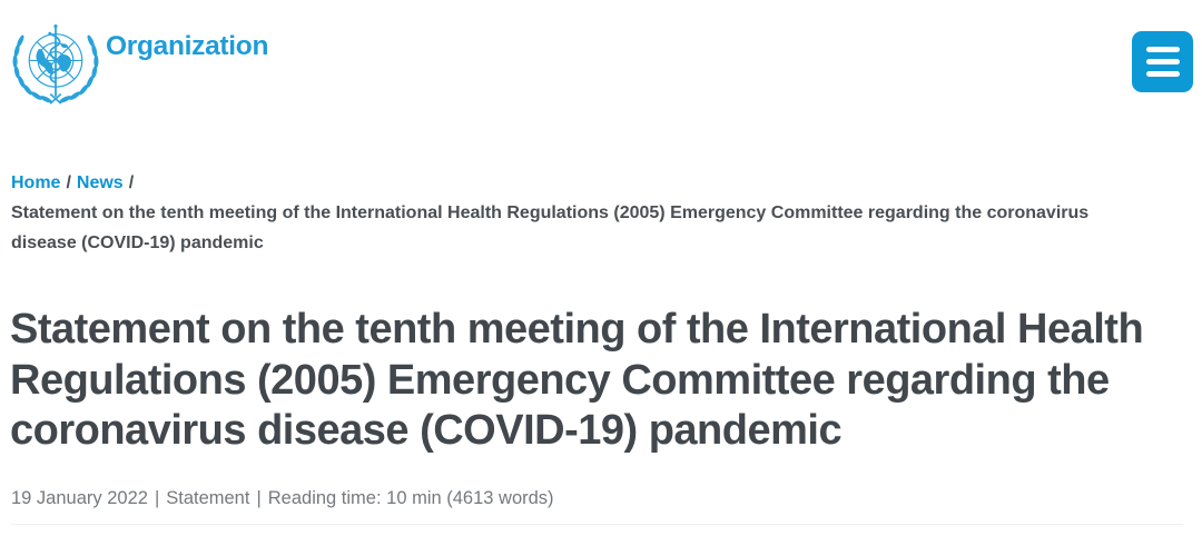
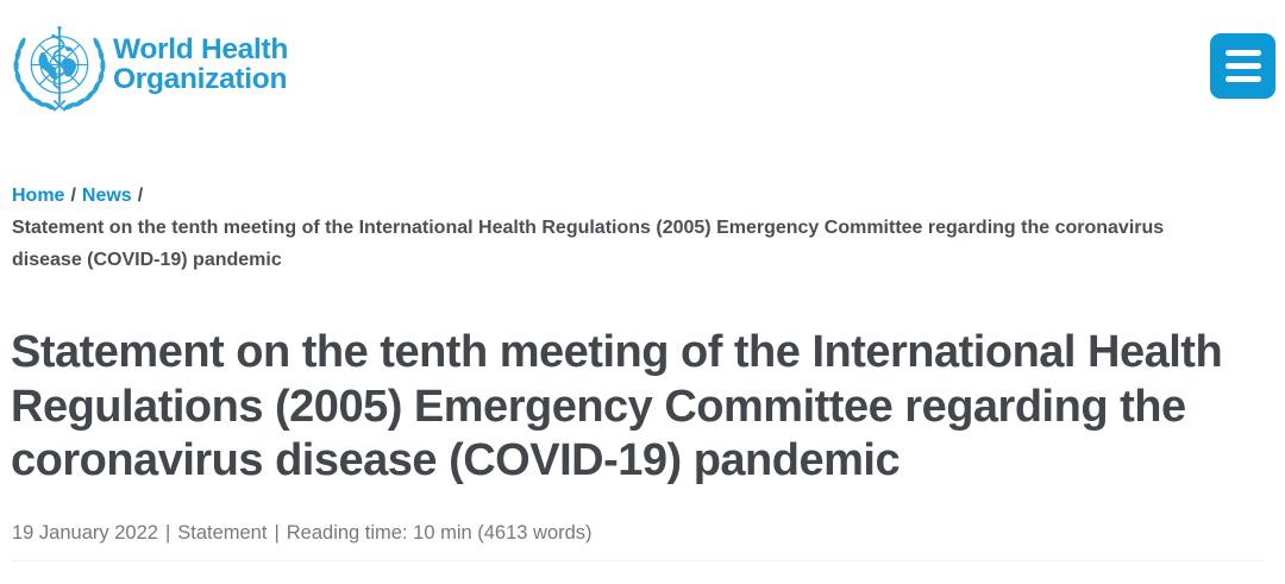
+ World Health
  Organization
  Home / News /Statement on the tenth meeting of the International Health Regulations (2005) Emergency Committee regarding the coronavirus disease (COVID-19) pandemic
  Statement on the tenth meeting of the International Health Regulations (2005) Emergency Committee regarding the coronavirus disease (COVID-19) pandemic
  19 January 2022 | Statement | Reading time: 10 min (4613 words)
